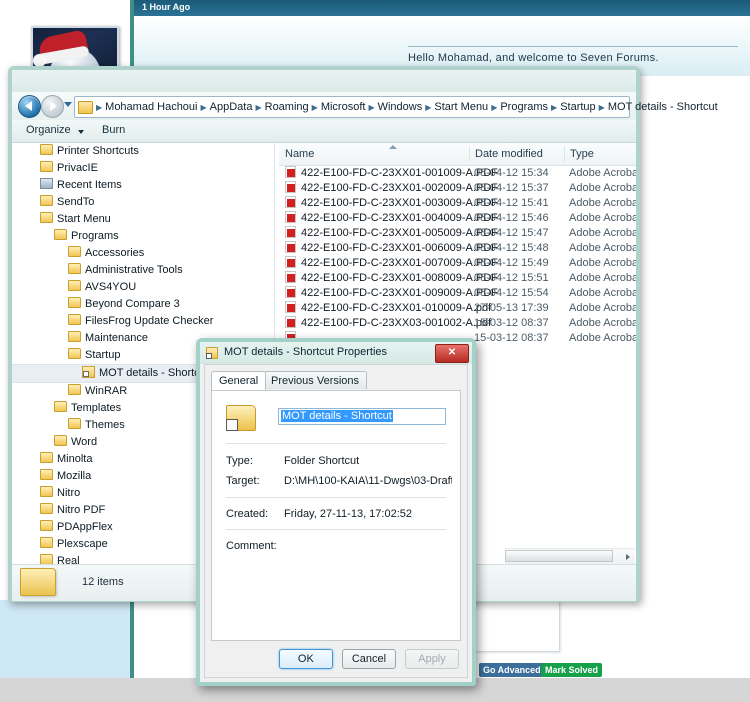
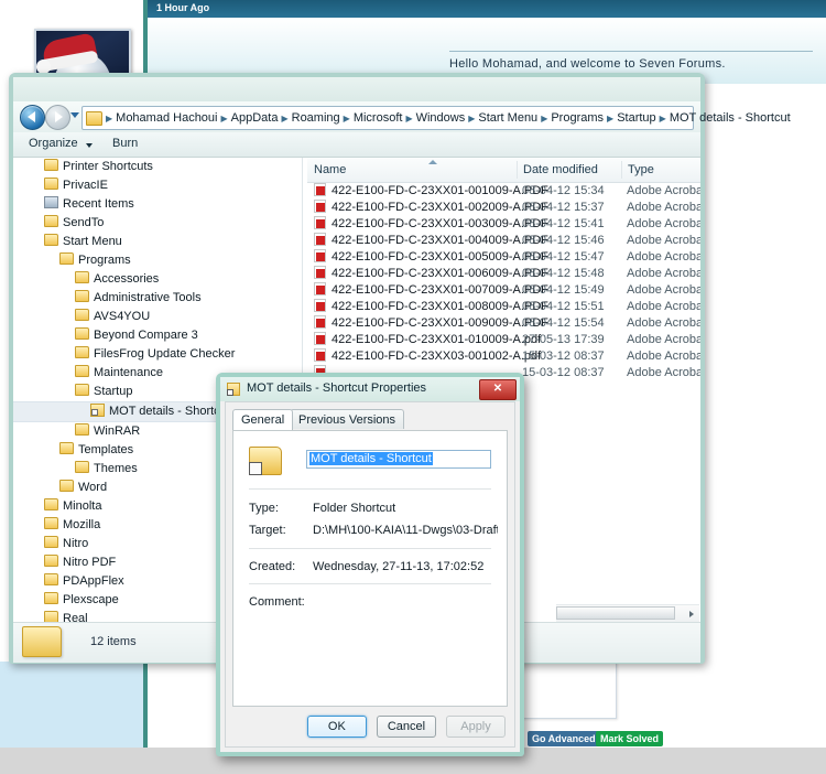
  1 Hour Ago
  Hello Mohamad, and welcome to Seven Forums.
  Go Advanced
  Mark Solved
  ▶
  Mohamad Hachoui
  ▶
  AppData
  ▶
  Roaming
  ▶
  Microsoft
  ▶
  Windows
  ▶
  Start Menu
  ▶
  Programs
  ▶
  Startup
  ▶
  MOT details - Shortcut
  Organize
  Burn
  Printer Shortcuts
  PrivacIE
  Recent Items
  SendTo
  Start Menu
  Programs
  Accessories
  Administrative Tools
  AVS4YOU
  Beyond Compare 3
  FilesFrog Update Checker
  Maintenance
  Startup
  MOT details - Short
  WinRAR
  Templates
  Themes
  Word
  Minolta
  Mozilla
  Nitro
  Nitro PDF
  PDAppFlex
  Plexscape
  Real
  Name
  Date modified
  Type
  422-E100-FD-C-23XX01-001009-A.PDF
  08-04-12 15:34
  Adobe Acroba
  422-E100-FD-C-23XX01-002009-A.PDF
  08-04-12 15:37
  Adobe Acroba
  422-E100-FD-C-23XX01-003009-A.PDF
  08-04-12 15:41
  Adobe Acroba
  422-E100-FD-C-23XX01-004009-A.PDF
  08-04-12 15:46
  Adobe Acroba
  422-E100-FD-C-23XX01-005009-A.PDF
  08-04-12 15:47
  Adobe Acroba
  422-E100-FD-C-23XX01-006009-A.PDF
  08-04-12 15:48
  Adobe Acroba
  422-E100-FD-C-23XX01-007009-A.PDF
  08-04-12 15:49
  Adobe Acroba
  422-E100-FD-C-23XX01-008009-A.PDF
  08-04-12 15:51
  Adobe Acroba
  422-E100-FD-C-23XX01-009009-A.PDF
  08-04-12 15:54
  Adobe Acroba
  422-E100-FD-C-23XX01-010009-A.pdf
  27-05-13 17:39
  Adobe Acroba
  422-E100-FD-C-23XX03-001002-A.pdf
  15-03-12 08:37
  Adobe Acroba
  15-03-12 08:37
  Adobe Acroba
  12 items
  MOT details - Shortcut Properties
  ✕
  General
  Previous Versions
  MOT details - Shortcut
  Type:
  Folder Shortcut
  Target:
  Created:
- Friday, 27-11-13, 17:02:52
+ Wednesday, 27-11-13, 17:02:52
  Comment:
  OK Cancel Apply
